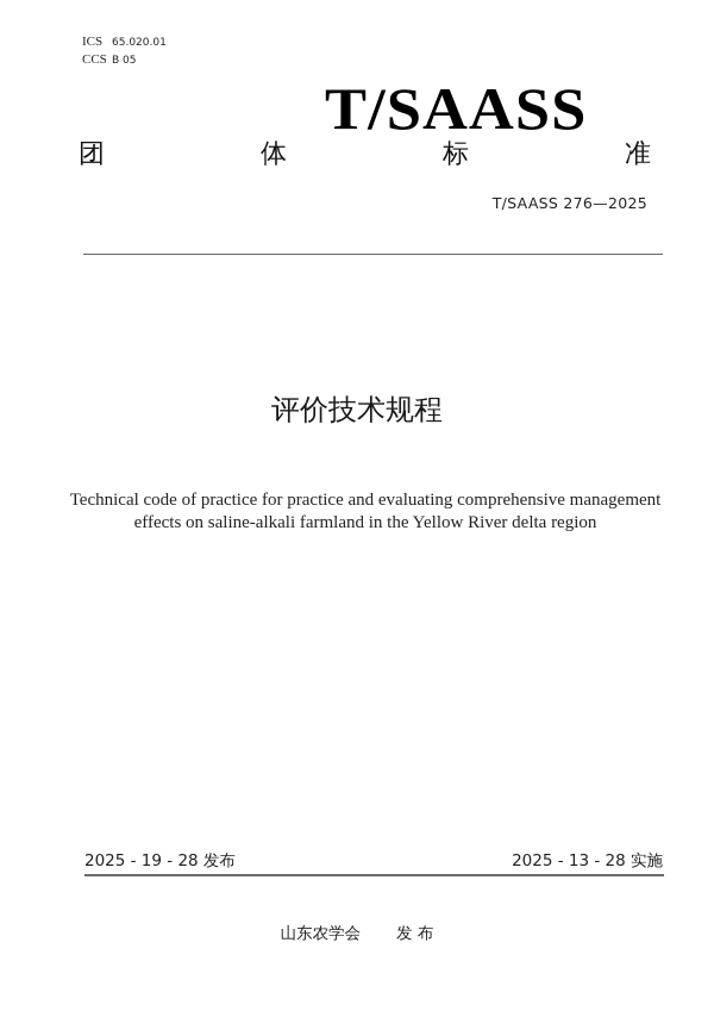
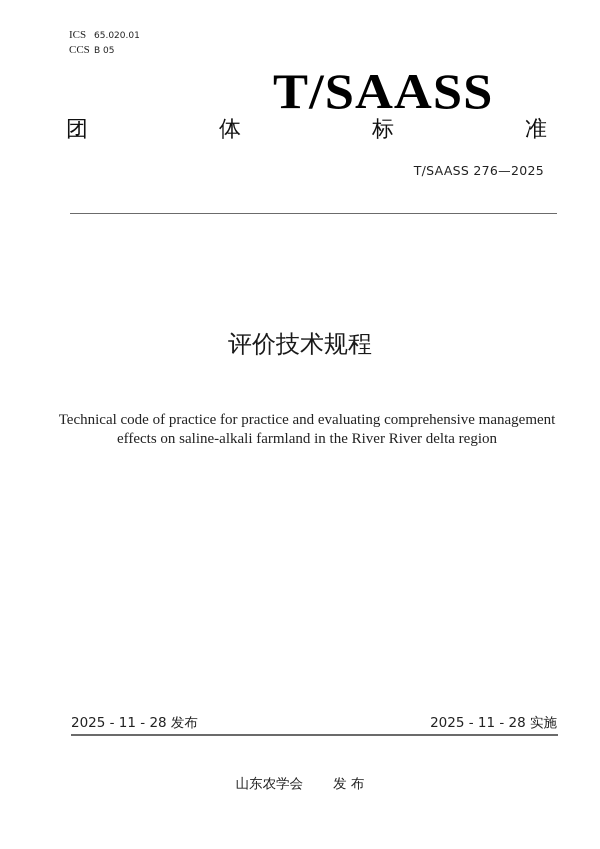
  ICS 65.020.01
  CCS B 05
  T/SAASS
  团
  体
  标
  准
  T/SAASS 276—2025
  评价技术规程
  Technical code of practice for practice and evaluating comprehensive management
- effects on saline-alkali farmland in the Yellow River delta region
+ effects on saline-alkali farmland in the River River delta region
- 2025 - 19 - 28 发布
+ 2025 - 11 - 28 发布
- 2025 - 13 - 28 实施
+ 2025 - 11 - 28 实施
  山东农学会 发 布
